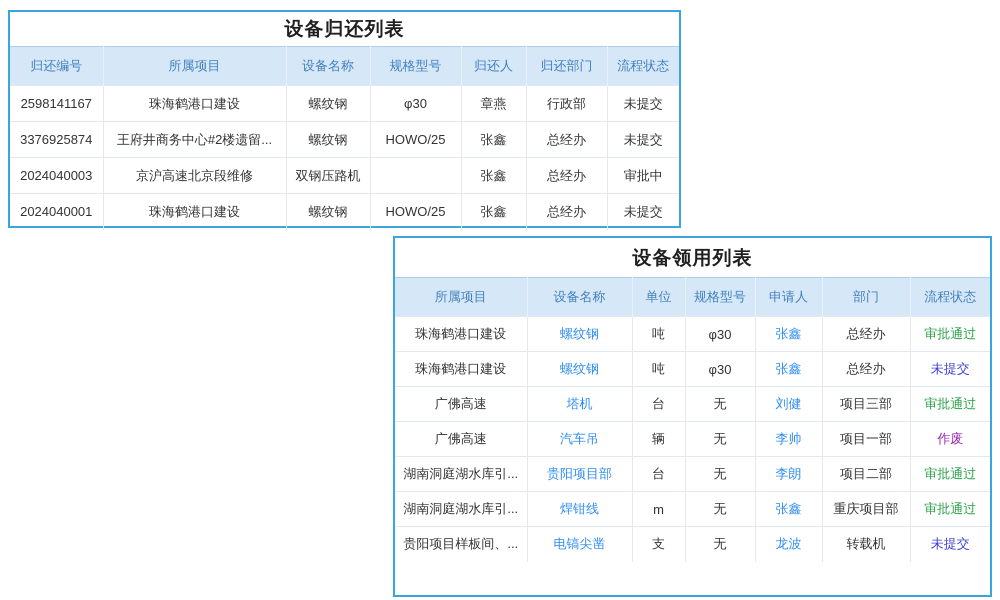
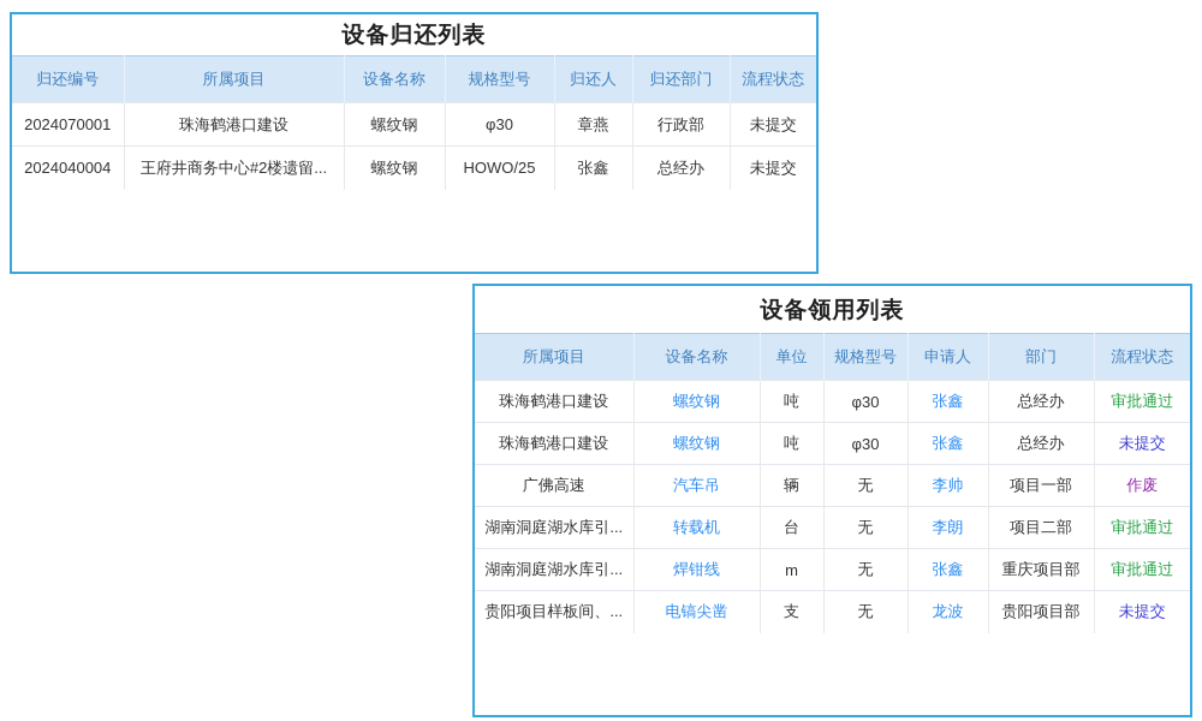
  设备归还列表
  归还编号	所属项目	设备名称	规格型号	归还人	归还部门	流程状态
- 2598141167	珠海鹤港口建设	螺纹钢	φ30	章燕	行政部	未提交
+ 2024070001	珠海鹤港口建设	螺纹钢	φ30	章燕	行政部	未提交
- 3376925874	王府井商务中心#2楼遗留...	螺纹钢	HOWO/25	张鑫	总经办	未提交
+ 2024040004	王府井商务中心#2楼遗留...	螺纹钢	HOWO/25	张鑫	总经办	未提交
- 2024040003	京沪高速北京段维修	双钢压路机		张鑫	总经办	审批中
- 2024040001	珠海鹤港口建设	螺纹钢	HOWO/25	张鑫	总经办	未提交
  设备领用列表
  所属项目	设备名称	单位	规格型号	申请人	部门	流程状态
  珠海鹤港口建设	螺纹钢	吨	φ30	张鑫	总经办	审批通过
  珠海鹤港口建设	螺纹钢	吨	φ30	张鑫	总经办	未提交
- 广佛高速	塔机	台	无	刘健	项目三部	审批通过
  广佛高速	汽车吊	辆	无	李帅	项目一部	作废
- 湖南洞庭湖水库引...	贵阳项目部	台	无	李朗	项目二部	审批通过
+ 湖南洞庭湖水库引...	转载机	台	无	李朗	项目二部	审批通过
  湖南洞庭湖水库引...	焊钳线	m	无	张鑫	重庆项目部	审批通过
- 贵阳项目样板间、...	电镐尖凿	支	无	龙波	转载机	未提交
+ 贵阳项目样板间、...	电镐尖凿	支	无	龙波	贵阳项目部	未提交
